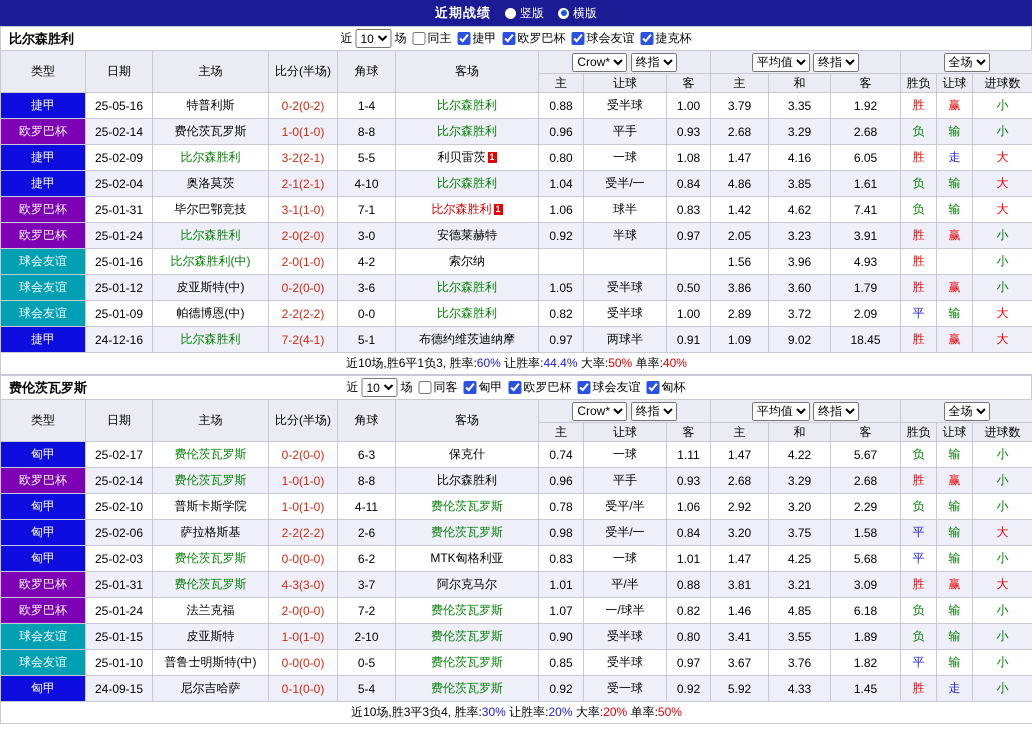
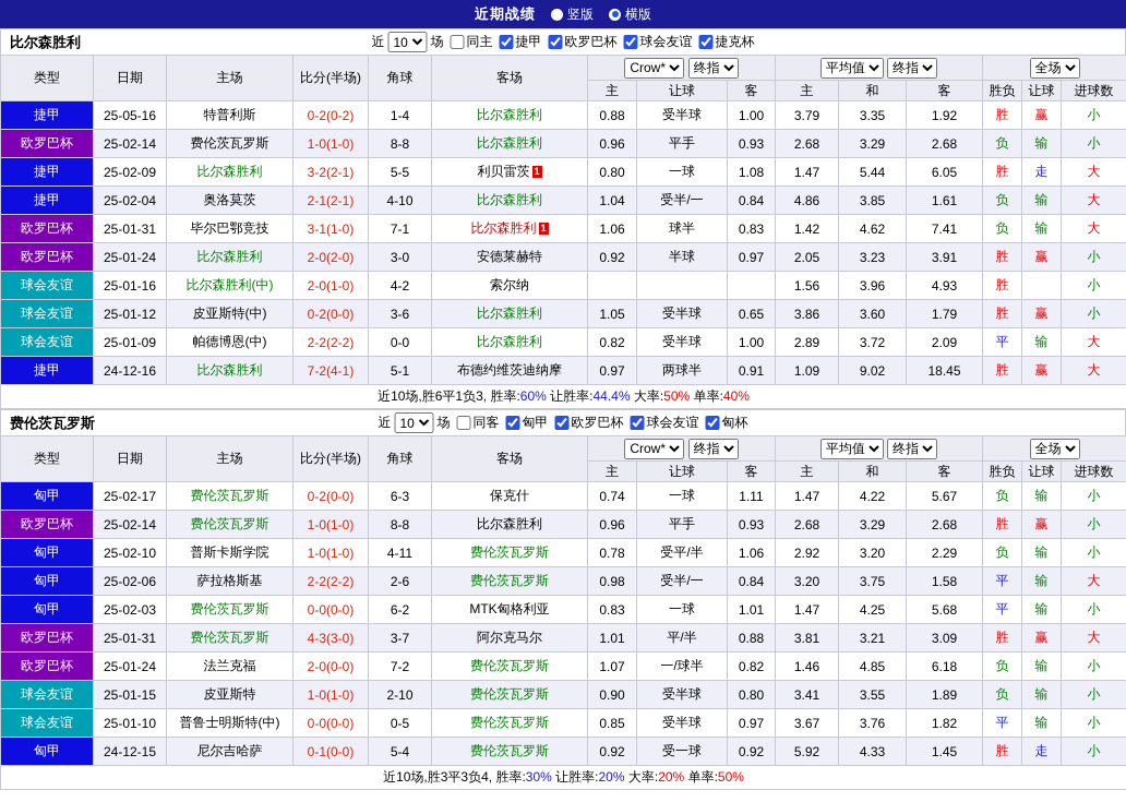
  近期战绩
  竖版
  横版
  比尔森胜利
  近
  10
  场
  同主
  捷甲
  欧罗巴杯
  球会友谊
  捷克杯
  类型	日期	主场	比分(半场)	角球	客场	Crow* 终指	平均值 终指	全场
  主	让球	客	主	和	客	胜负	让球	进球数
  捷甲	25-05-16	特普利斯	0-2(0-2)	1-4	比尔森胜利	0.88	受半球	1.00	3.79	3.35	1.92	胜	赢	小
  欧罗巴杯	25-02-14	费伦茨瓦罗斯	1-0(1-0)	8-8	比尔森胜利	0.96	平手	0.93	2.68	3.29	2.68	负	输	小
- 捷甲	25-02-09	比尔森胜利	3-2(2-1)	5-5	利贝雷茨 1	0.80	一球	1.08	1.47	4.16	6.05	胜	走	大
+ 捷甲	25-02-09	比尔森胜利	3-2(2-1)	5-5	利贝雷茨 1	0.80	一球	1.08	1.47	5.44	6.05	胜	走	大
  捷甲	25-02-04	奥洛莫茨	2-1(2-1)	4-10	比尔森胜利	1.04	受半/一	0.84	4.86	3.85	1.61	负	输	大
  欧罗巴杯	25-01-31	毕尔巴鄂竞技	3-1(1-0)	7-1	比尔森胜利 1	1.06	球半	0.83	1.42	4.62	7.41	负	输	大
  欧罗巴杯	25-01-24	比尔森胜利	2-0(2-0)	3-0	安德莱赫特	0.92	半球	0.97	2.05	3.23	3.91	胜	赢	小
  球会友谊	25-01-16	比尔森胜利(中)	2-0(1-0)	4-2	索尔纳				1.56	3.96	4.93	胜		小
- 球会友谊	25-01-12	皮亚斯特(中)	0-2(0-0)	3-6	比尔森胜利	1.05	受半球	0.50	3.86	3.60	1.79	胜	赢	小
+ 球会友谊	25-01-12	皮亚斯特(中)	0-2(0-0)	3-6	比尔森胜利	1.05	受半球	0.65	3.86	3.60	1.79	胜	赢	小
  球会友谊	25-01-09	帕德博恩(中)	2-2(2-2)	0-0	比尔森胜利	0.82	受半球	1.00	2.89	3.72	2.09	平	输	大
  捷甲	24-12-16	比尔森胜利	7-2(4-1)	5-1	布德约维茨迪纳摩	0.97	两球半	0.91	1.09	9.02	18.45	胜	赢	大
  近10场,胜6平1负3, 胜率:60% 让胜率:44.4% 大率:50% 单率:40%
  费伦茨瓦罗斯
  近
  10
  场
  同客
  匈甲
  欧罗巴杯
  球会友谊
  匈杯
  类型	日期	主场	比分(半场)	角球	客场	Crow* 终指	平均值 终指	全场
  主	让球	客	主	和	客	胜负	让球	进球数
  匈甲	25-02-17	费伦茨瓦罗斯	0-2(0-0)	6-3	保克什	0.74	一球	1.11	1.47	4.22	5.67	负	输	小
  欧罗巴杯	25-02-14	费伦茨瓦罗斯	1-0(1-0)	8-8	比尔森胜利	0.96	平手	0.93	2.68	3.29	2.68	胜	赢	小
  匈甲	25-02-10	普斯卡斯学院	1-0(1-0)	4-11	费伦茨瓦罗斯	0.78	受平/半	1.06	2.92	3.20	2.29	负	输	小
  匈甲	25-02-06	萨拉格斯基	2-2(2-2)	2-6	费伦茨瓦罗斯	0.98	受半/一	0.84	3.20	3.75	1.58	平	输	大
  匈甲	25-02-03	费伦茨瓦罗斯	0-0(0-0)	6-2	MTK匈格利亚	0.83	一球	1.01	1.47	4.25	5.68	平	输	小
  欧罗巴杯	25-01-31	费伦茨瓦罗斯	4-3(3-0)	3-7	阿尔克马尔	1.01	平/半	0.88	3.81	3.21	3.09	胜	赢	大
  欧罗巴杯	25-01-24	法兰克福	2-0(0-0)	7-2	费伦茨瓦罗斯	1.07	一/球半	0.82	1.46	4.85	6.18	负	输	小
  球会友谊	25-01-15	皮亚斯特	1-0(1-0)	2-10	费伦茨瓦罗斯	0.90	受半球	0.80	3.41	3.55	1.89	负	输	小
  球会友谊	25-01-10	普鲁士明斯特(中)	0-0(0-0)	0-5	费伦茨瓦罗斯	0.85	受半球	0.97	3.67	3.76	1.82	平	输	小
- 匈甲	24-09-15	尼尔吉哈萨	0-1(0-0)	5-4	费伦茨瓦罗斯	0.92	受一球	0.92	5.92	4.33	1.45	胜	走	小
+ 匈甲	24-12-15	尼尔吉哈萨	0-1(0-0)	5-4	费伦茨瓦罗斯	0.92	受一球	0.92	5.92	4.33	1.45	胜	走	小
  近10场,胜3平3负4, 胜率:30% 让胜率:20% 大率:20% 单率:50%
